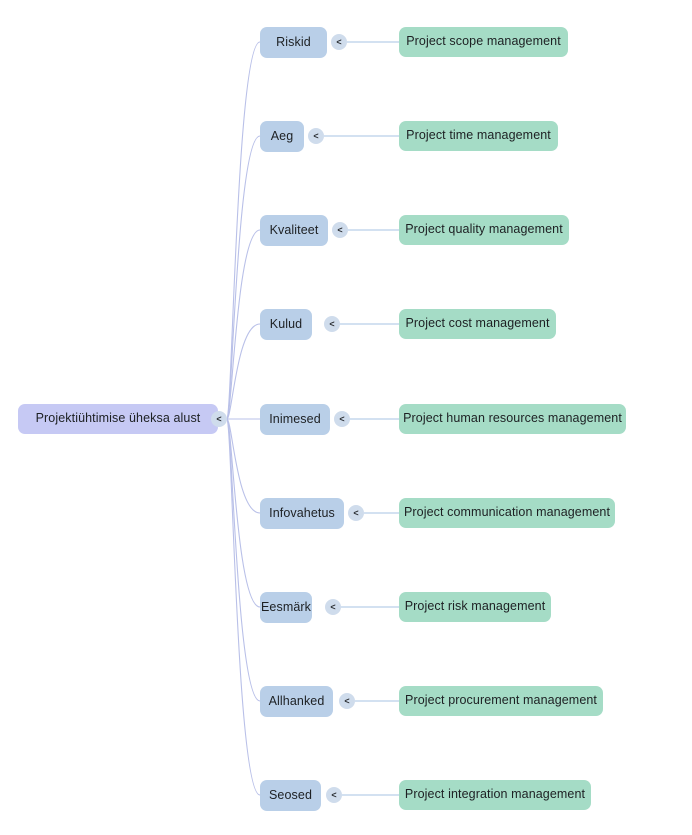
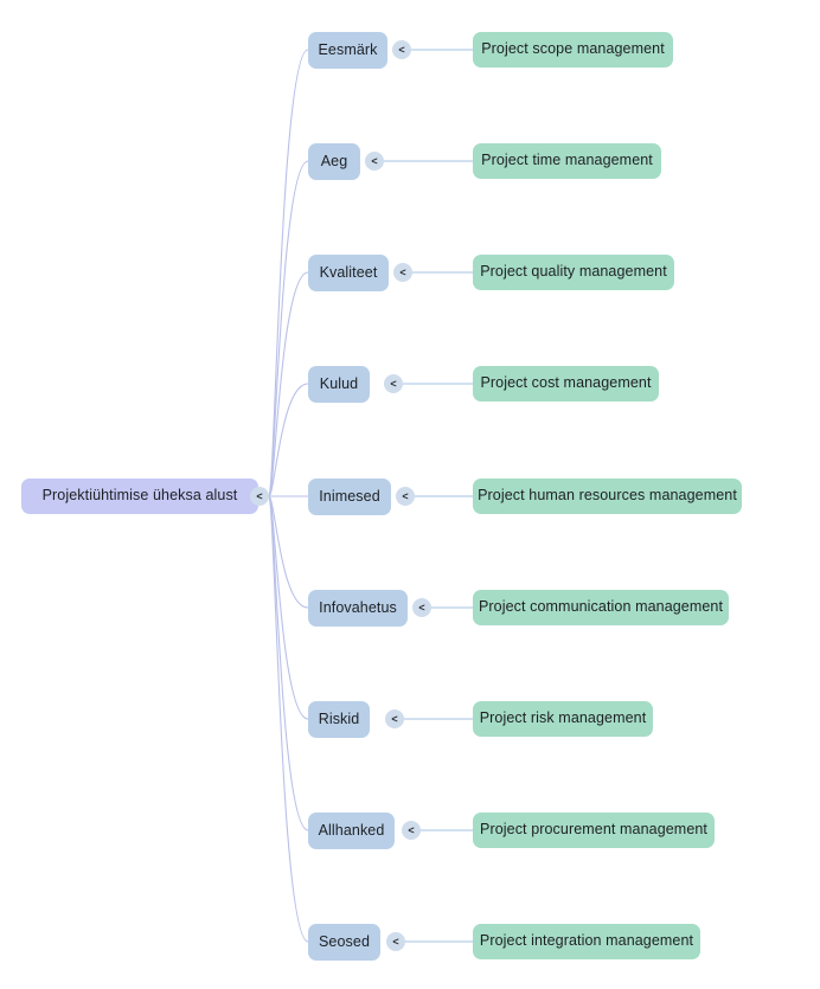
  Projektiühtimise üheksa alust
  <
- Riskid
+ Eesmärk
  <
  Project scope management
  Aeg
  <
  Project time management
  Kvaliteet
  <
  Project quality management
  Kulud
  <
  Project cost management
  Inimesed
  <
  Project human resources management
  Infovahetus
  <
  Project communication management
- Eesmärk
+ Riskid
  <
  Project risk management
  Allhanked
  <
  Project procurement management
  Seosed
  <
  Project integration management
